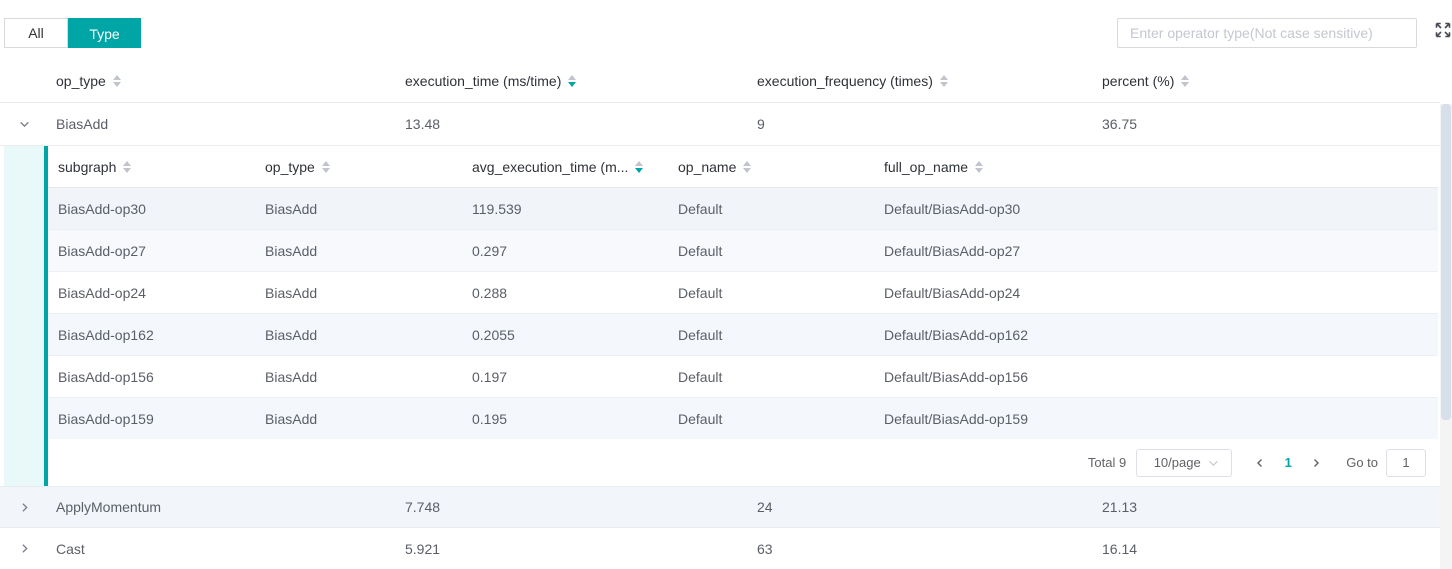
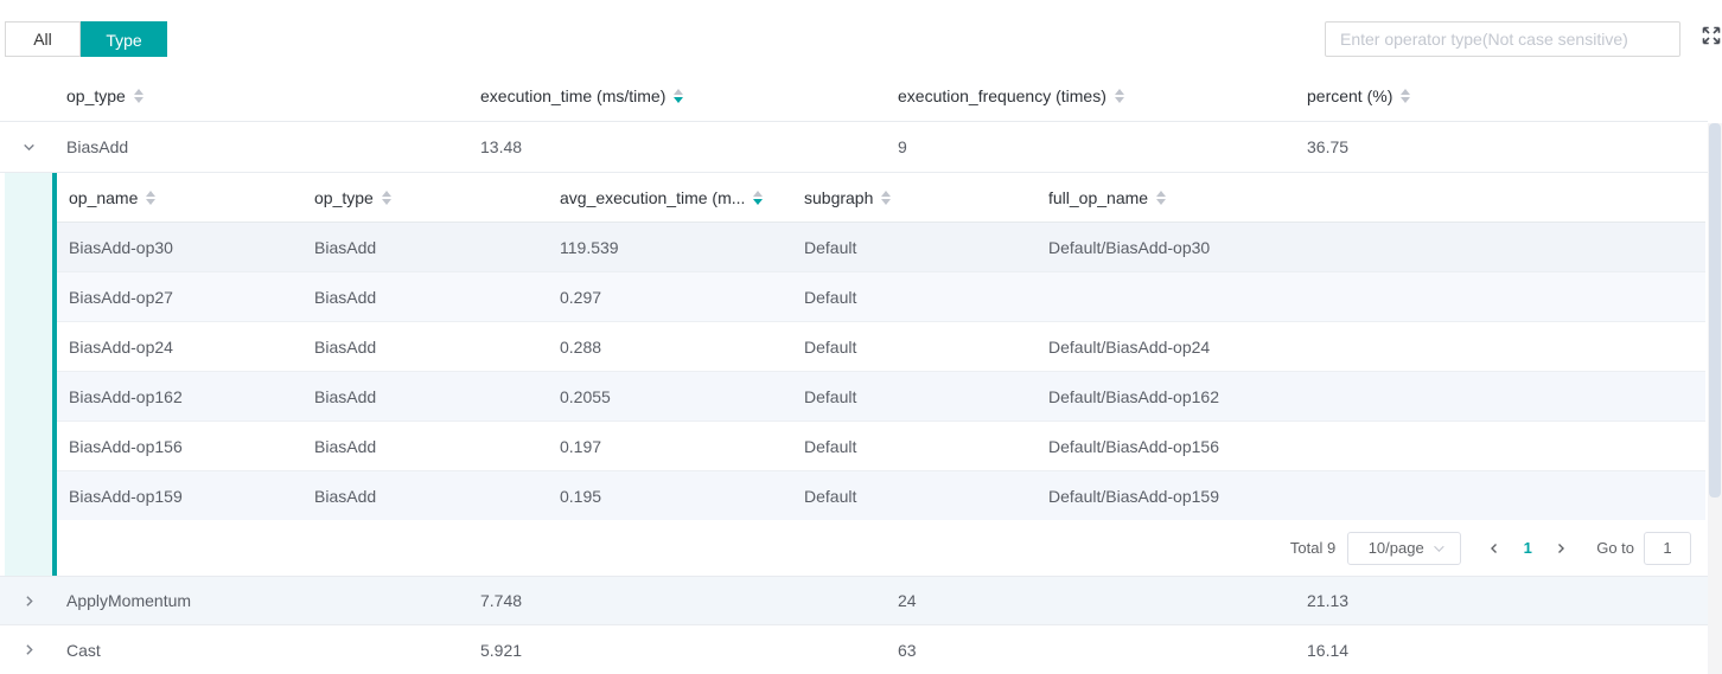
  All
  Type
  Enter operator type(Not case sensitive)
  op_type
  execution_time (ms/time)
  execution_frequency (times)
  percent (%)
  BiasAdd
  13.48
  9
  36.75
- subgraph
+ op_name
  op_type
  avg_execution_time (m...
- op_name
+ subgraph
  full_op_name
  BiasAdd-op30
  BiasAdd
  119.539
  Default
  Default/BiasAdd-op30
  BiasAdd-op27
  BiasAdd
  0.297
  Default
- Default/BiasAdd-op27
  BiasAdd-op24
  BiasAdd
  0.288
  Default
  Default/BiasAdd-op24
  BiasAdd-op162
  BiasAdd
  0.2055
  Default
  Default/BiasAdd-op162
  BiasAdd-op156
  BiasAdd
  0.197
  Default
  Default/BiasAdd-op156
  BiasAdd-op159
  BiasAdd
  0.195
  Default
  Default/BiasAdd-op159
  Total 9
  10/page
  1
  Go to
  1
  ApplyMomentum
  7.748
  24
  21.13
  Cast
  5.921
  63
  16.14
